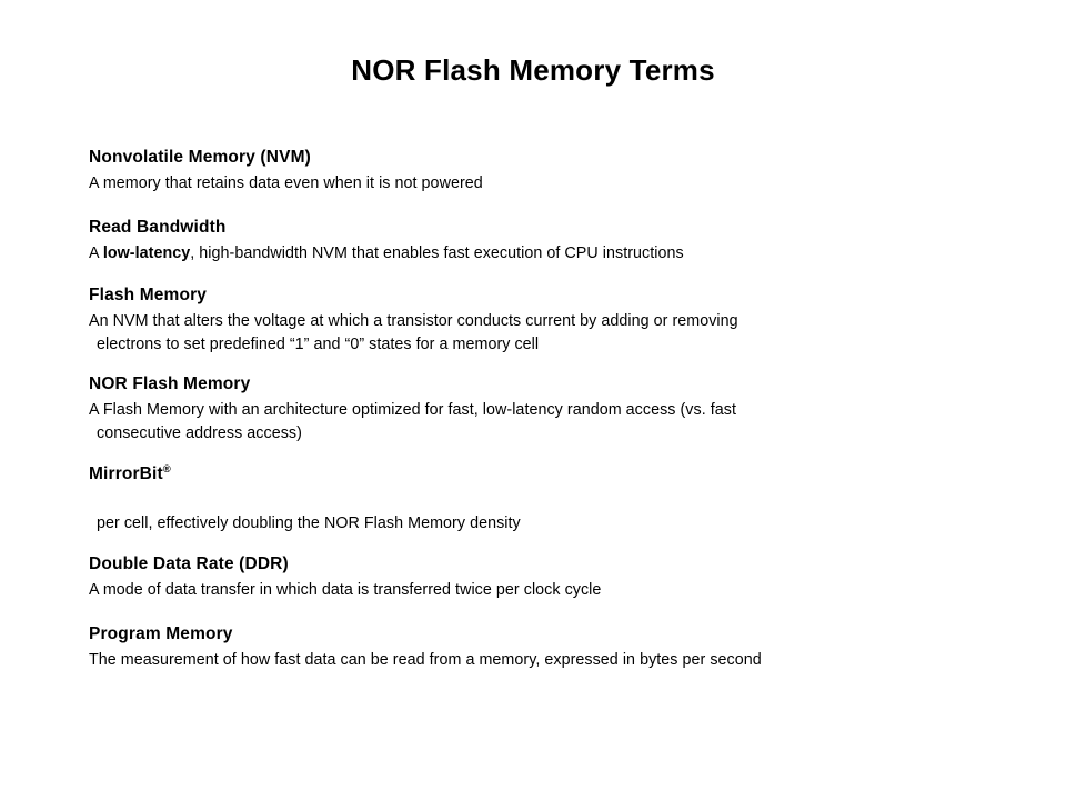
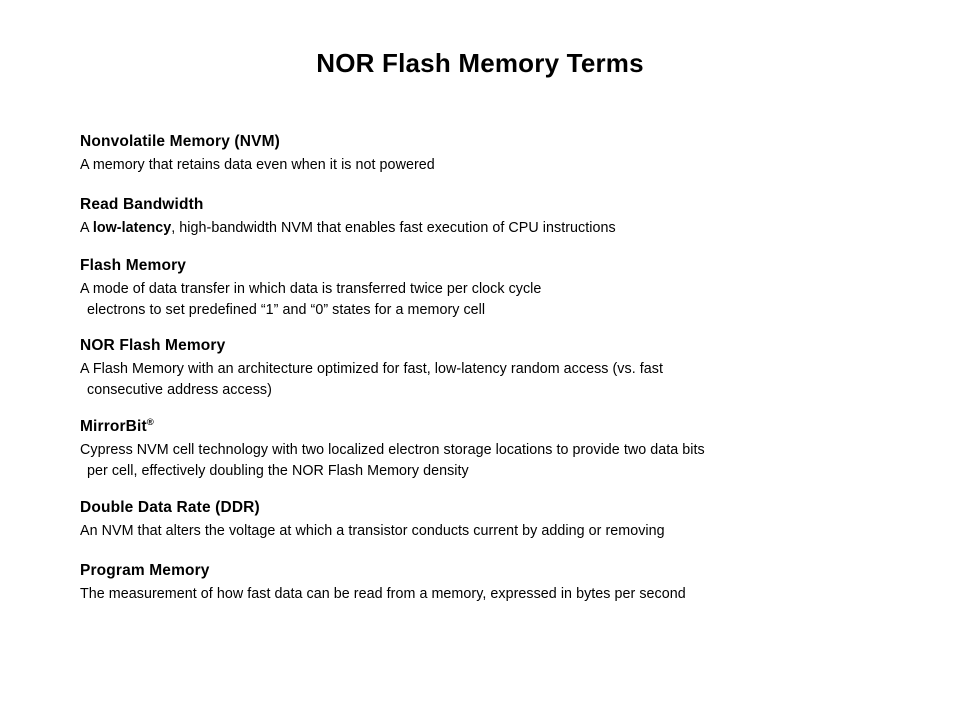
  NOR Flash Memory Terms
  Nonvolatile Memory (NVM)
  A memory that retains data even when it is not powered
  Read Bandwidth
  A low-latency, high-bandwidth NVM that enables fast execution of CPU instructions
  Flash Memory
- An NVM that alters the voltage at which a transistor conducts current by adding or removing
+ A mode of data transfer in which data is transferred twice per clock cycle
  electrons to set predefined “1” and “0” states for a memory cell
  NOR Flash Memory
  A Flash Memory with an architecture optimized for fast, low-latency random access (vs. fast
  consecutive address access)
  MirrorBit®
+ Cypress NVM cell technology with two localized electron storage locations to provide two data bits
  per cell, effectively doubling the NOR Flash Memory density
  Double Data Rate (DDR)
- A mode of data transfer in which data is transferred twice per clock cycle
+ An NVM that alters the voltage at which a transistor conducts current by adding or removing
  Program Memory
  The measurement of how fast data can be read from a memory, expressed in bytes per second
